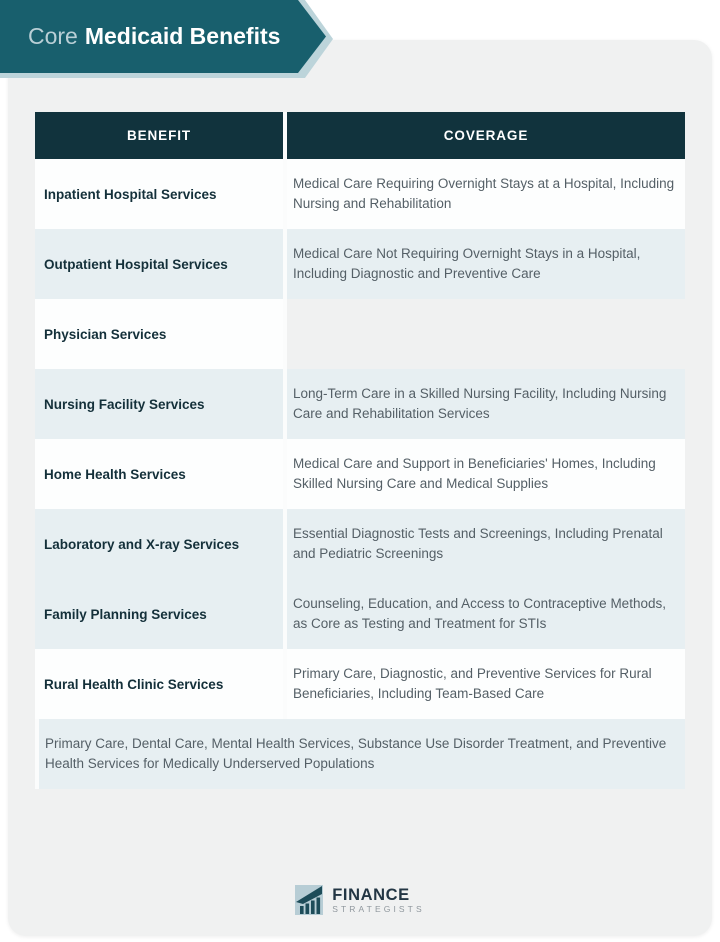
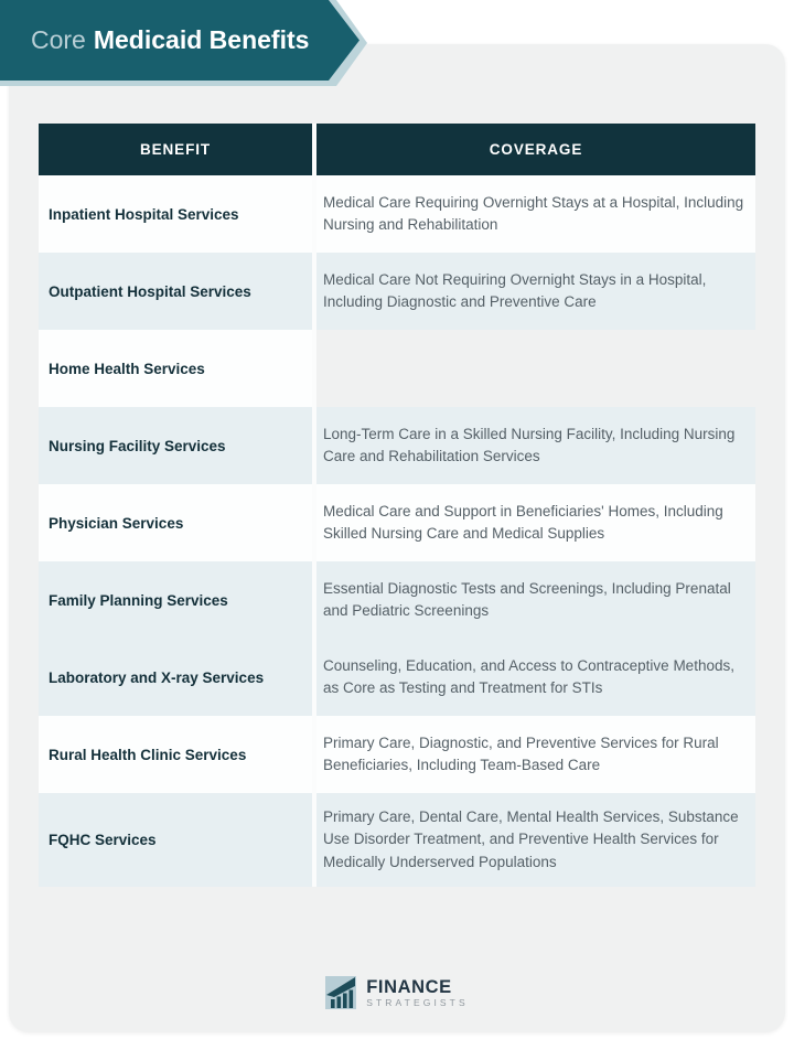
  Core
  Medicaid Benefits
  BENEFIT
  COVERAGE
  Inpatient Hospital Services
  Medical Care Requiring Overnight Stays at a Hospital, Including Nursing and Rehabilitation
  Outpatient Hospital Services
  Medical Care Not Requiring Overnight Stays in a Hospital, Including Diagnostic and Preventive Care
- Physician Services
+ Home Health Services
  Nursing Facility Services
  Long-Term Care in a Skilled Nursing Facility, Including Nursing Care and Rehabilitation Services
- Home Health Services
+ Physician Services
  Medical Care and Support in Beneficiaries' Homes, Including Skilled Nursing Care and Medical Supplies
- Laboratory and X-ray Services
+ Family Planning Services
  Essential Diagnostic Tests and Screenings, Including Prenatal and Pediatric Screenings
- Family Planning Services
+ Laboratory and X-ray Services
  Counseling, Education, and Access to Contraceptive Methods, as Core as Testing and Treatment for STIs
  Rural Health Clinic Services
  Primary Care, Diagnostic, and Preventive Services for Rural Beneficiaries, Including Team-Based Care
+ FQHC Services
  Primary Care, Dental Care, Mental Health Services, Substance Use Disorder Treatment, and Preventive Health Services for Medically Underserved Populations
  FINANCE
  STRATEGISTS
